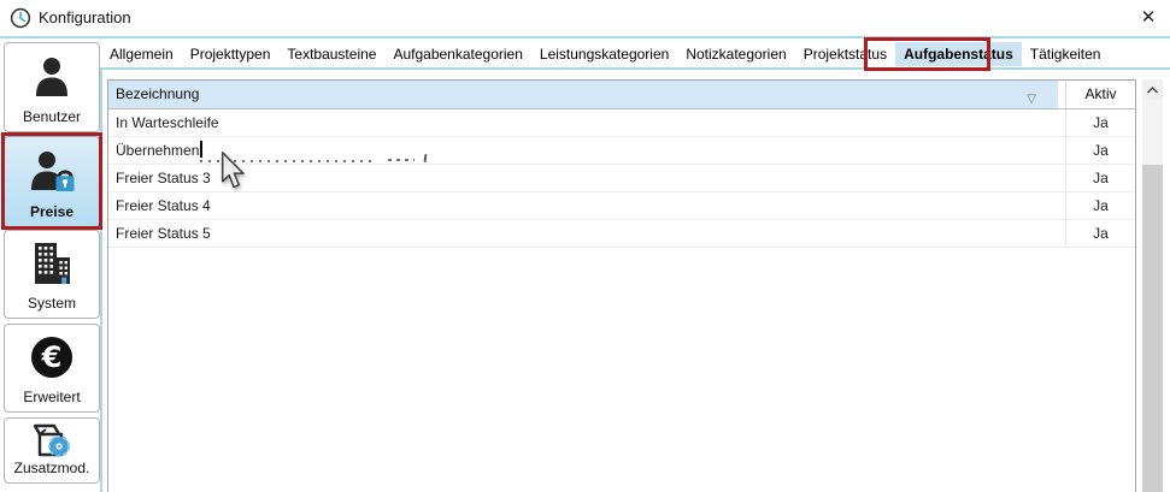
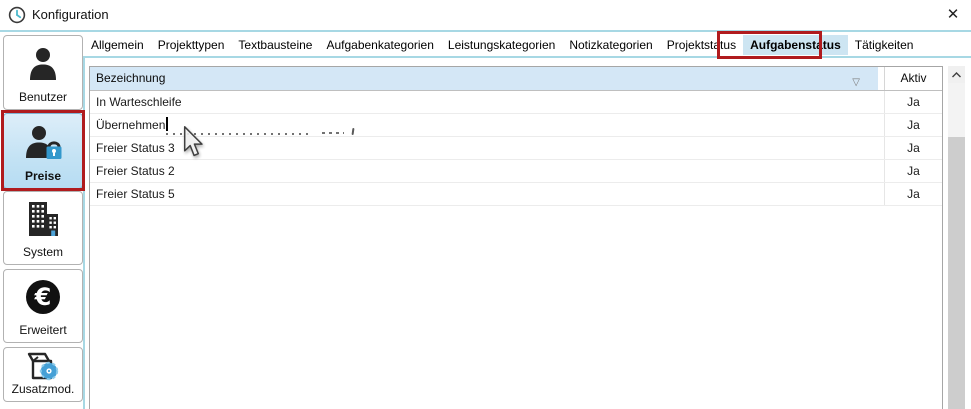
  Konfiguration
  ✕
  Benutzer
  Preise
  System
  €
  Erweitert
  Zusatzmod.
  Allgemein
  Projekttypen
  Textbausteine
  Aufgabenkategorien
  Leistungskategorien
  Notizkategorien
  Projektstatus
  Aufgabenstatus
  Tätigkeiten
  Bezeichnung
  ▽
  Aktiv
  In Warteschleife
  Ja
  Übernehmen
  Ja
  Freier Status 3
  Ja
- Freier Status 4
+ Freier Status 2
  Ja
  Freier Status 5
  Ja
